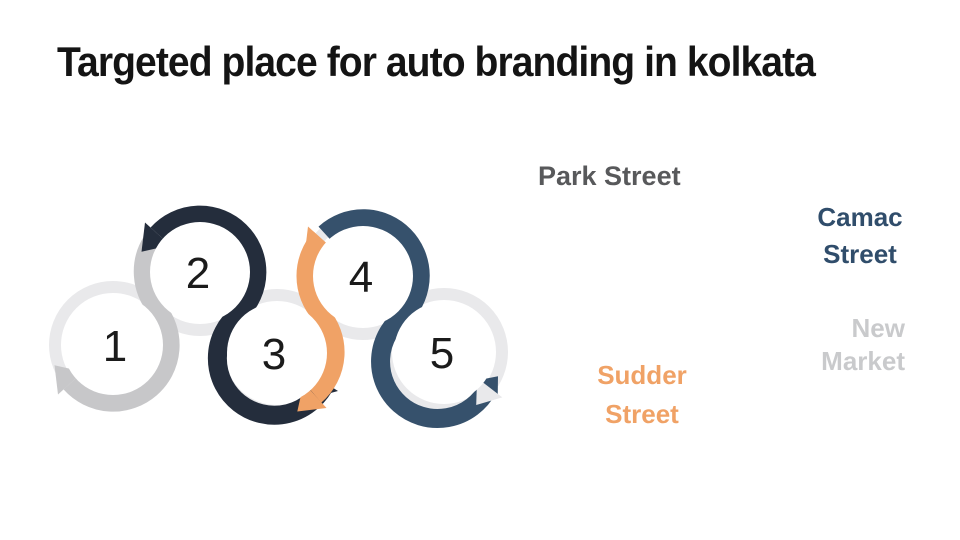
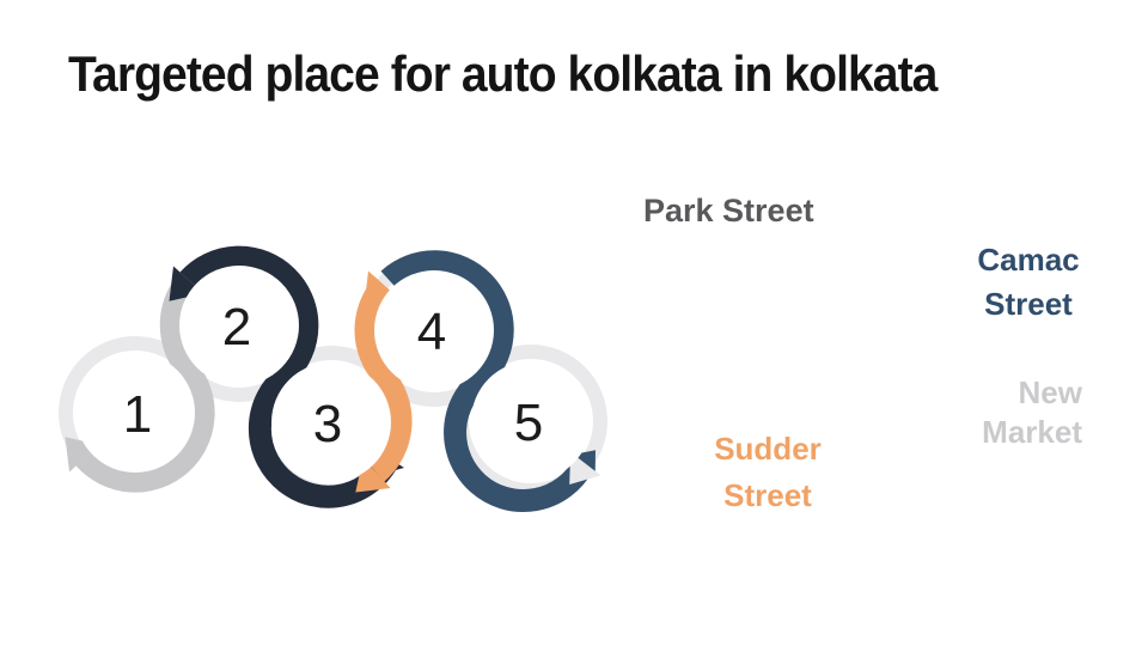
- Targeted place for auto branding in kolkata
+ Targeted place for auto kolkata in kolkata
  1
  2
  3
  4
  5
  Park Street
  Sudder
  Street
  Camac
  Street
  New
  Market
